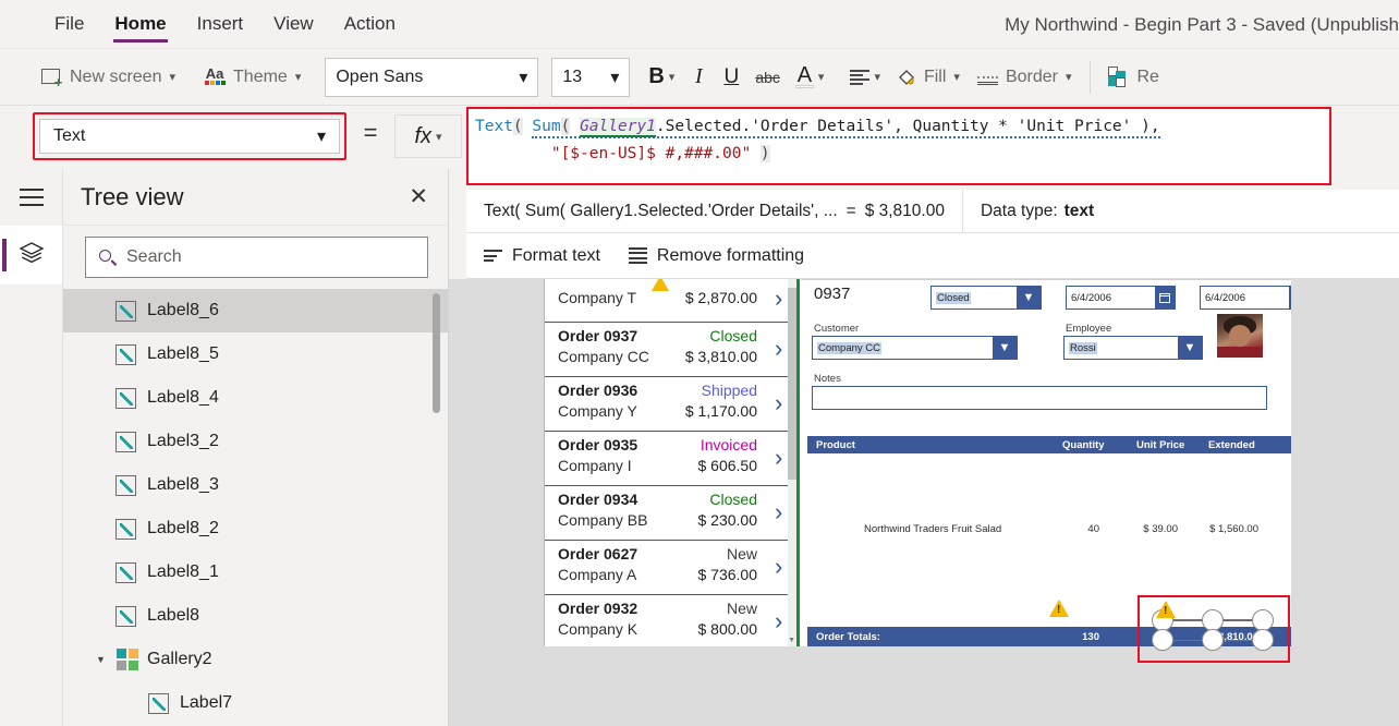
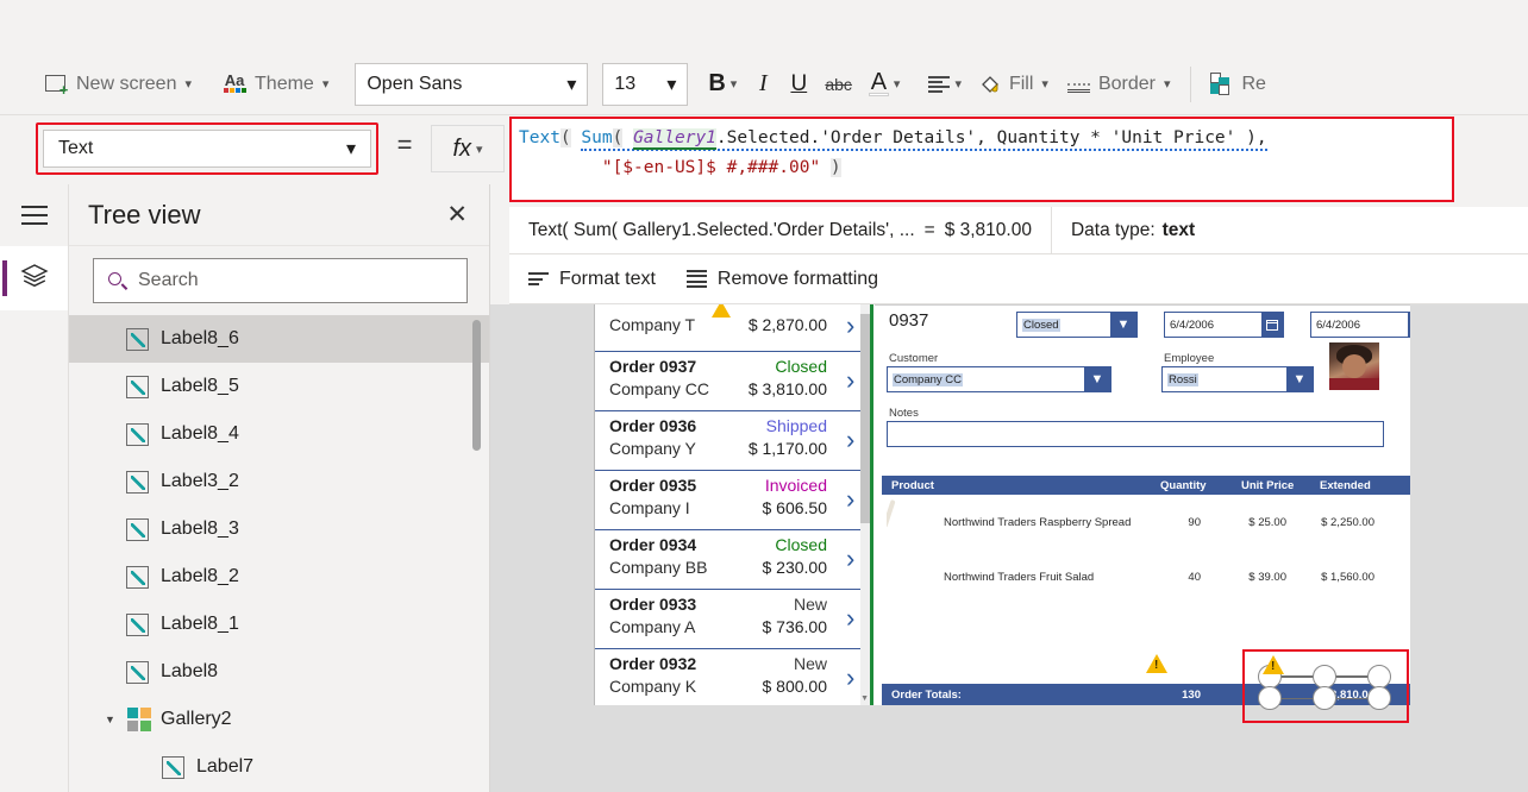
- File
- Home
- Insert
- View
- Action
- My Northwind - Begin Part 3 - Saved (Unpublish
  +
  New screen
  ▾
  Aa
  Theme
  ▾
  Open Sans
  ▾
  13
  ▾
  B
  ▾
  I
  U
  abc
  A
  ▾
  ▾
  Fill
  ▾
  Border
  ▾
  Re
  Text
  ▾
  =
  fx
  ▾
  Text( Sum( Gallery1.Selected.'Order Details', Quantity * 'Unit Price' ), "[$-en-US]$ #,###.00" )
  Text( Sum( Gallery1.Selected.'Order Details', ...
  =
  $ 3,810.00
  Data type:
  text
  Format text
  Remove formatting
  Tree view
  ✕
  Search
  Label8_6
  Label8_5
  Label8_4
  Label3_2
  Label8_3
  Label8_2
  Label8_1
  Label8
  ▼
  Gallery2
  Label7
  Company T
  $ 2,870.00
  ›
  Order 0937
  Closed
  Company CC
  $ 3,810.00
  ›
  Order 0936
  Shipped
  Company Y
  $ 1,170.00
  ›
  Order 0935
  Invoiced
  Company I
  $ 606.50
  ›
  Order 0934
  Closed
  Company BB
  $ 230.00
  ›
- Order 0627
+ Order 0933
  New
  Company A
  $ 736.00
  ›
  Order 0932
  New
  Company K
  $ 800.00
  ›
  0937
  Closed
  ▼
  6/4/2006
  6/4/2006
  Customer
  Company CC
  ▼
  Employee
  Rossi
  ▼
  Notes
  Product
  Quantity
  Unit Price
  Extended
+ Northwind Traders Raspberry Spread
+ 90
+ $ 25.00
+ $ 2,250.00
  Northwind Traders Fruit Salad
  40
  $ 39.00
  $ 1,560.00
  Order Totals:
  130
